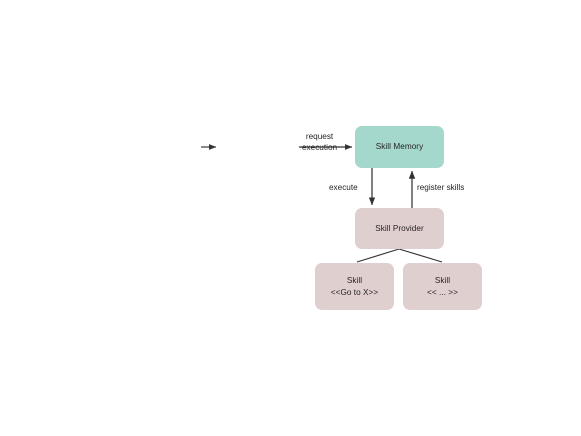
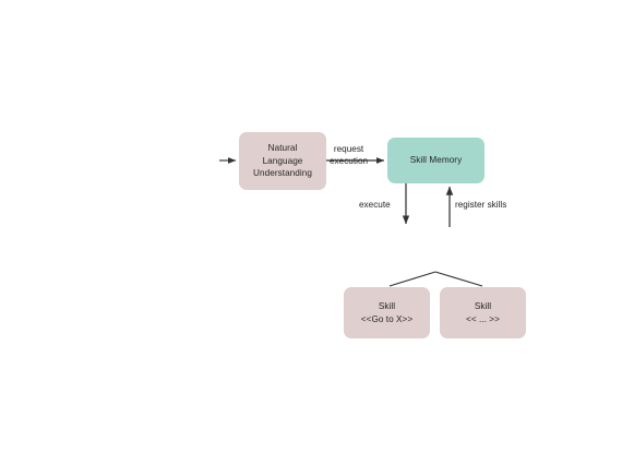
+ Natural
+ Language
+ Understanding
  Skill Memory
- Skill Provider
  Skill
  <<Go to X>>
  Skill
  << ... >>
  request
  execution
  execute
  register skills
